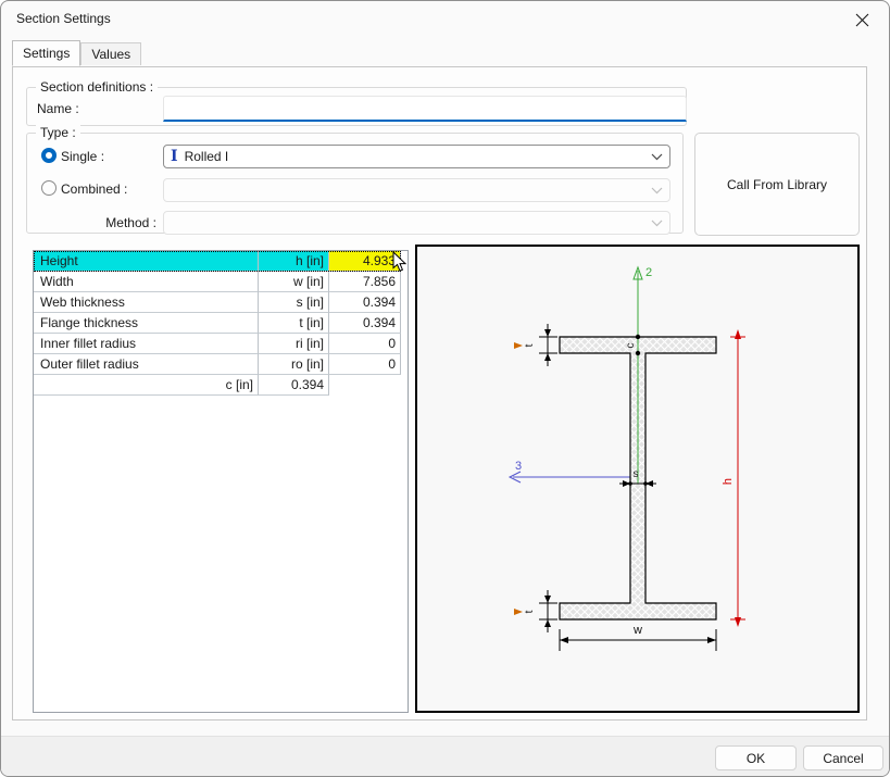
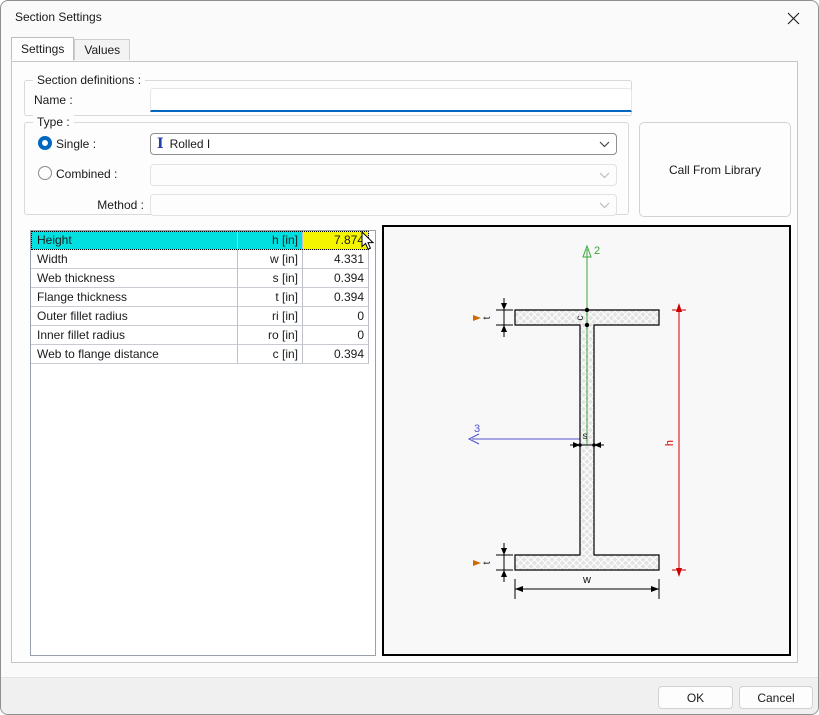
  Section Settings
  Settings
  Values
  Section definitions :
  Name :
  Type :
  Single :
  I
  Rolled I
  Combined :
  Method :
  Call From Library
  Height
  h [in]
- 4.933
+ 7.874
  Width
  w [in]
- 7.856
+ 4.331
  Web thickness
  s [in]
  0.394
  Flange thickness
  t [in]
  0.394
- Inner fillet radius
+ Outer fillet radius
  ri [in]
  0
- Outer fillet radius
+ Inner fillet radius
  ro [in]
  0
+ Web to flange distance
  c [in]
  0.394
  3
  2
  w
  s
  OK
  Cancel
